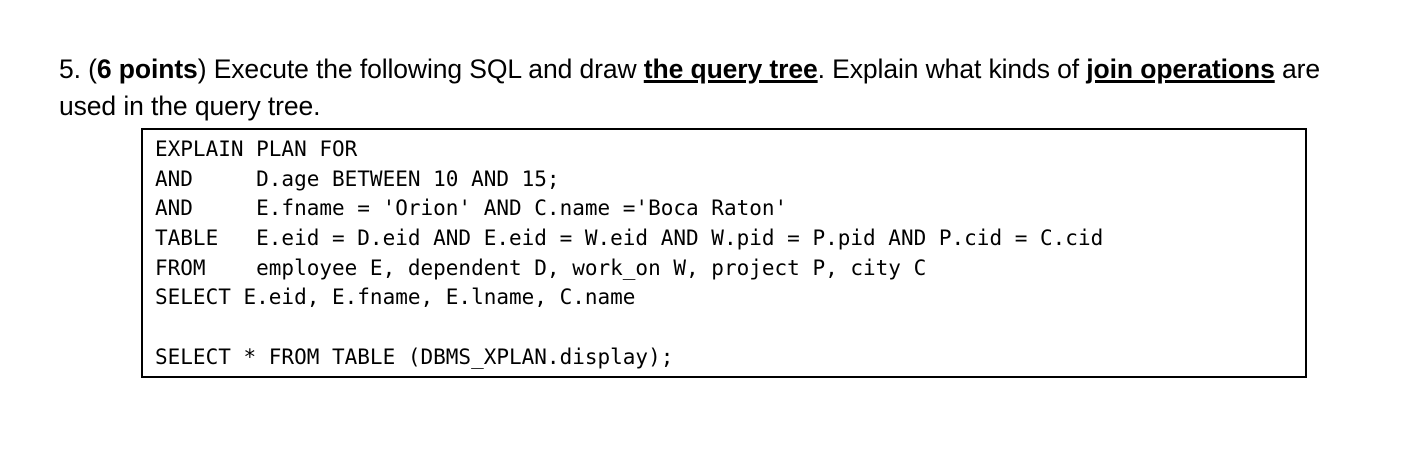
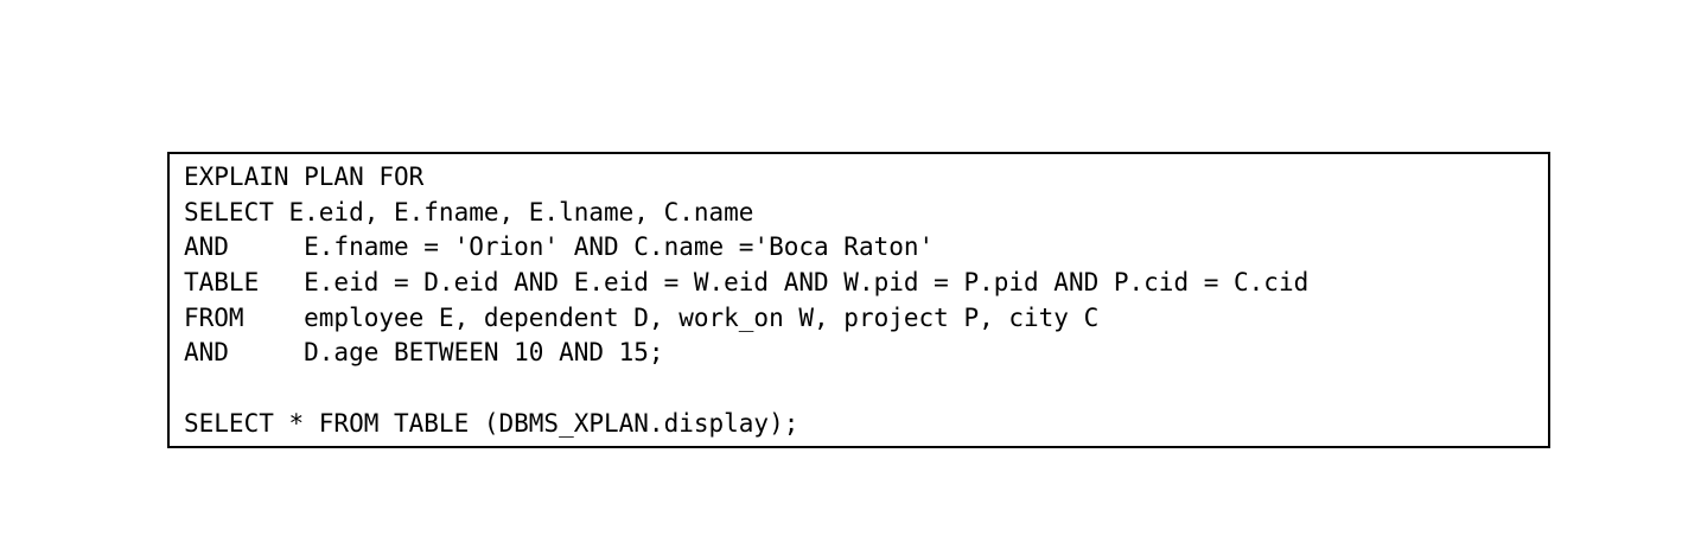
- 5. (6 points) Execute the following SQL and draw the query tree. Explain what kinds of join operations are used in the query tree.
  EXPLAIN PLAN FOR
- AND D.age BETWEEN 10 AND 15;
+ SELECT E.eid, E.fname, E.lname, C.name
  AND E.fname = 'Orion' AND C.name ='Boca Raton'
  TABLE E.eid = D.eid AND E.eid = W.eid AND W.pid = P.pid AND P.cid = C.cid
  FROM employee E, dependent D, work_on W, project P, city C
- SELECT E.eid, E.fname, E.lname, C.name
+ AND D.age BETWEEN 10 AND 15;
  SELECT * FROM TABLE (DBMS_XPLAN.display);
